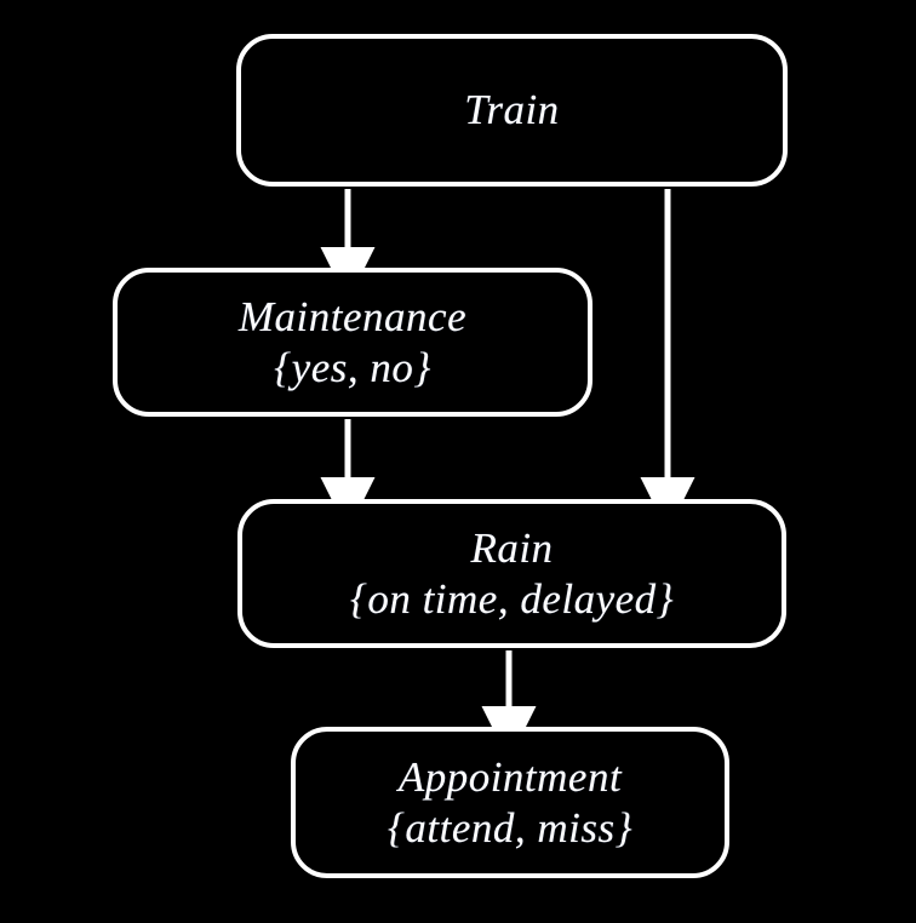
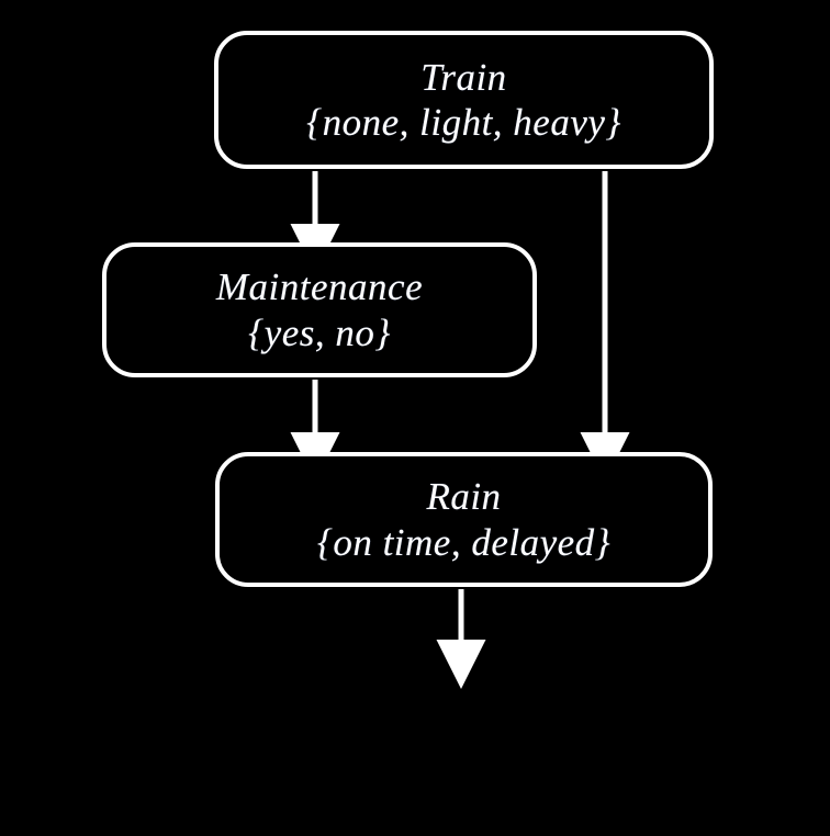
  Train
+ {none, light, heavy}
  Maintenance
  {yes, no}
  Rain
  {on time, delayed}
- Appointment
- {attend, miss}
